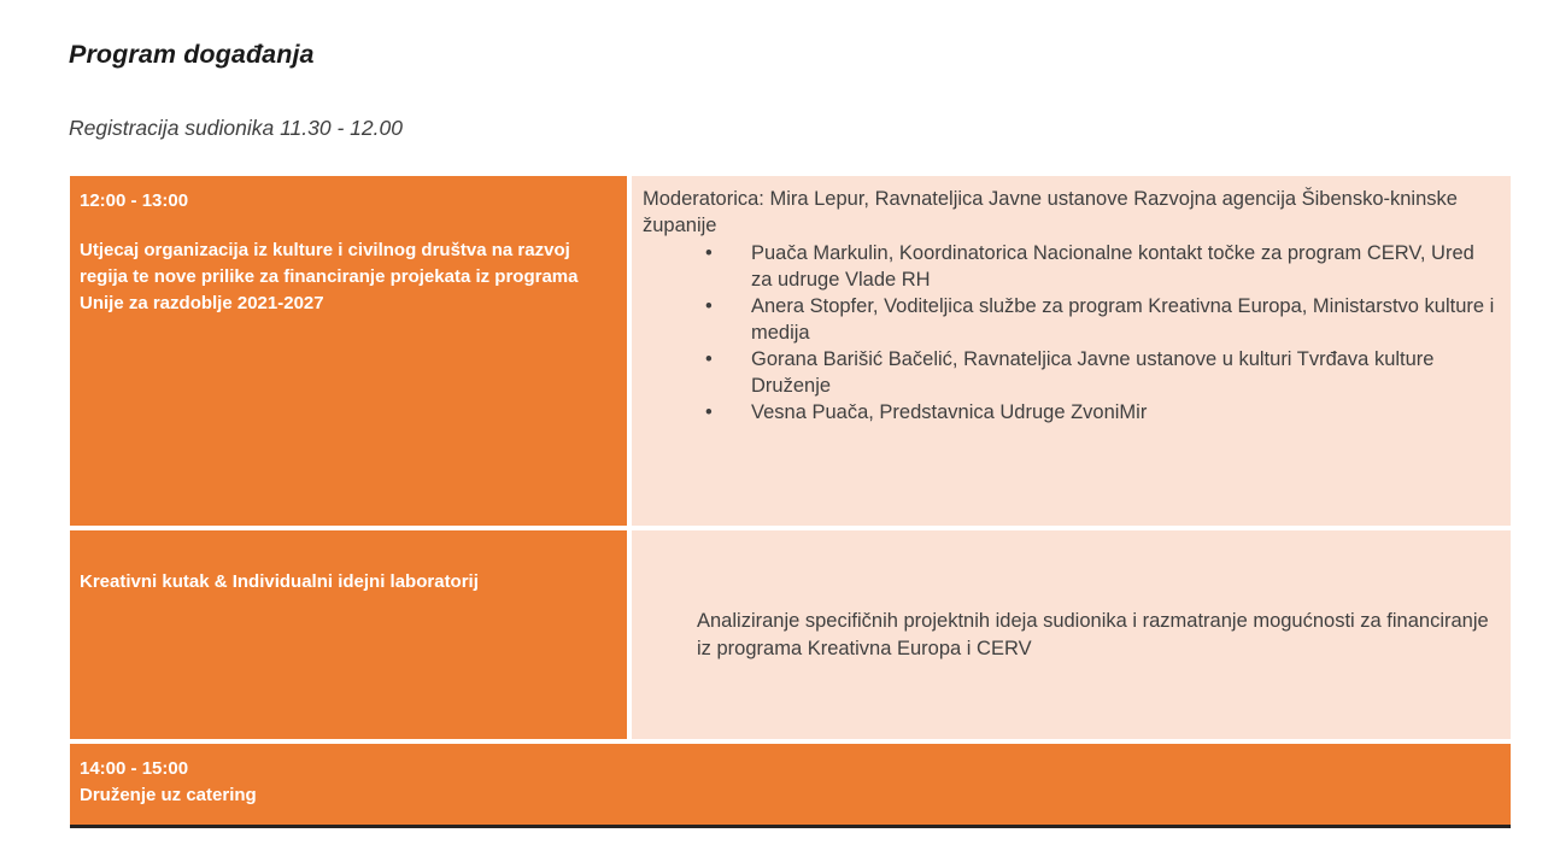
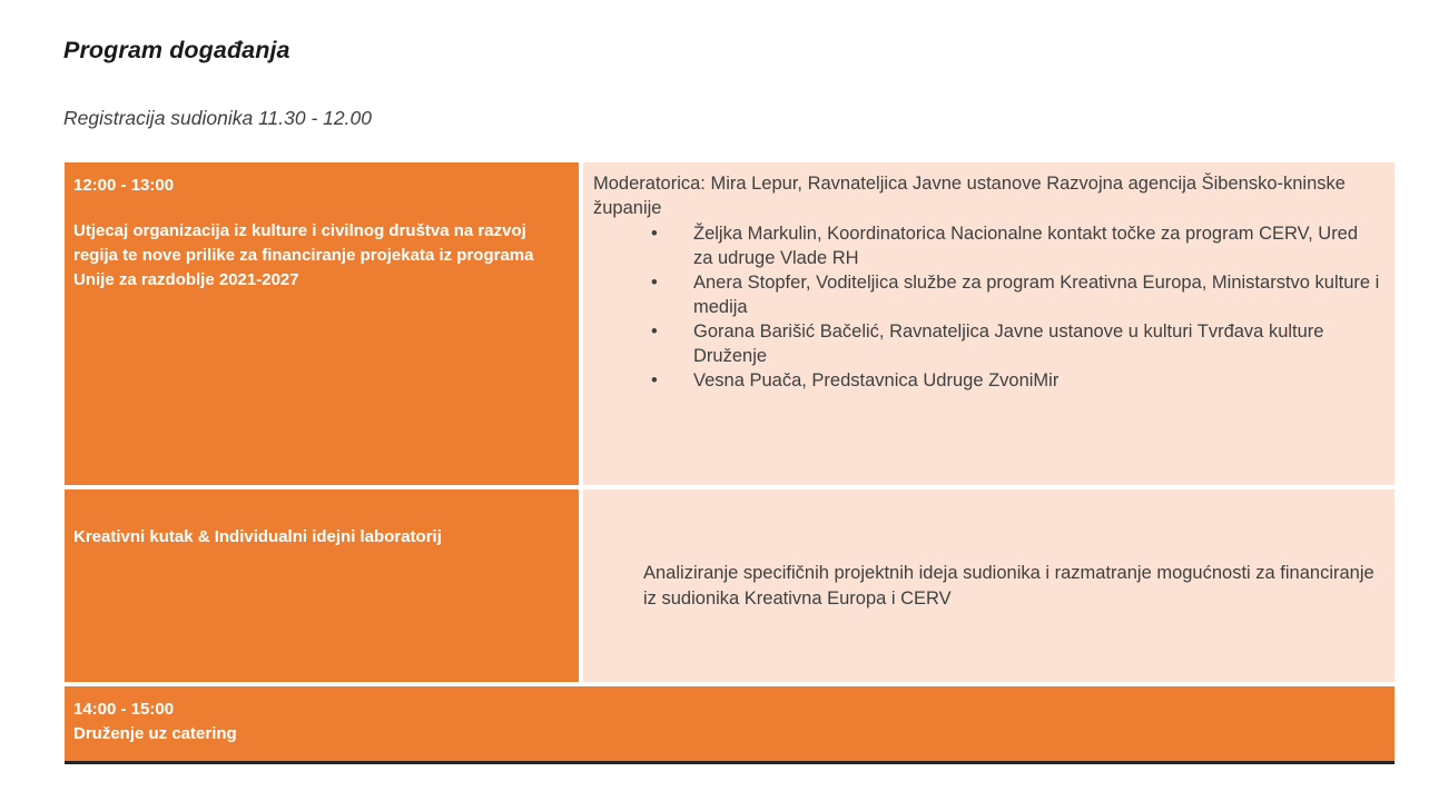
  Program događanja
  Registracija sudionika 11.30 - 12.00
  12:00 - 13:00
  Utjecaj organizacija iz kulture i civilnog društva na razvoj regija te nove prilike za financiranje projekata iz programa Unije za razdoblje 2021-2027
  Moderatorica: Mira Lepur, Ravnateljica Javne ustanove Razvojna agencija Šibensko-kninske županije
  •
- Puača Markulin, Koordinatorica Nacionalne kontakt točke za program CERV, Ured za udruge Vlade RH
+ Željka Markulin, Koordinatorica Nacionalne kontakt točke za program CERV, Ured za udruge Vlade RH
  •
  Anera Stopfer, Voditeljica službe za program Kreativna Europa, Ministarstvo kulture i medija
  •
  Gorana Barišić Bačelić, Ravnateljica Javne ustanove u kulturi Tvrđava kulture Druženje
  •
  Vesna Puača, Predstavnica Udruge ZvoniMir
  Kreativni kutak & Individualni idejni laboratorij
- Analiziranje specifičnih projektnih ideja sudionika i razmatranje mogućnosti za financiranje iz programa Kreativna Europa i CERV
+ Analiziranje specifičnih projektnih ideja sudionika i razmatranje mogućnosti za financiranje iz sudionika Kreativna Europa i CERV
  14:00 - 15:00
  Druženje uz catering
